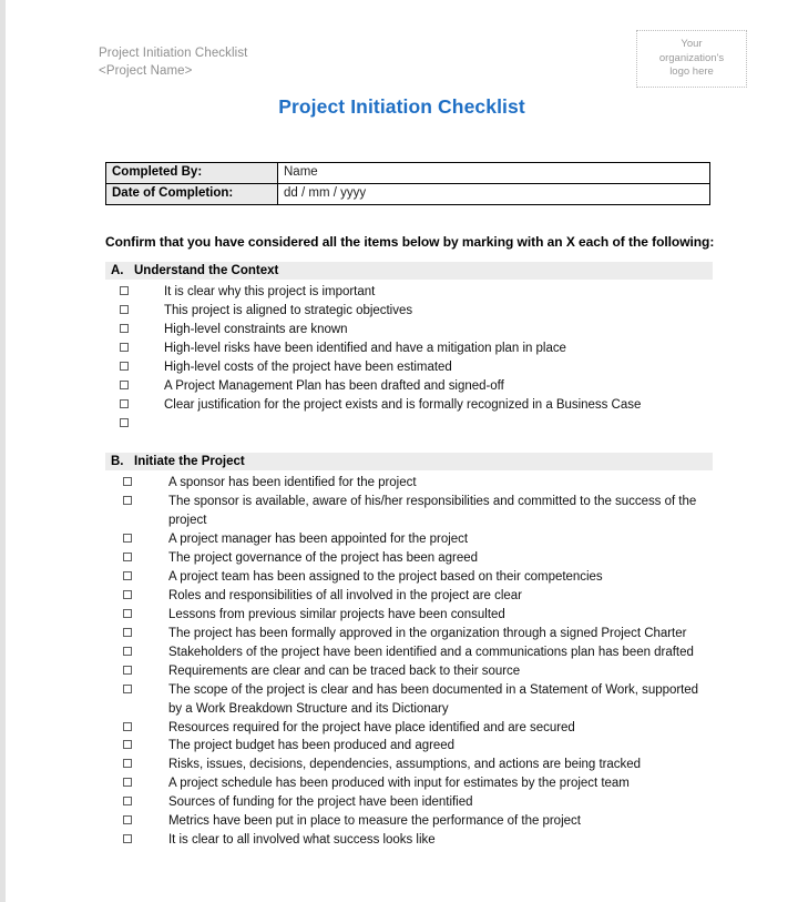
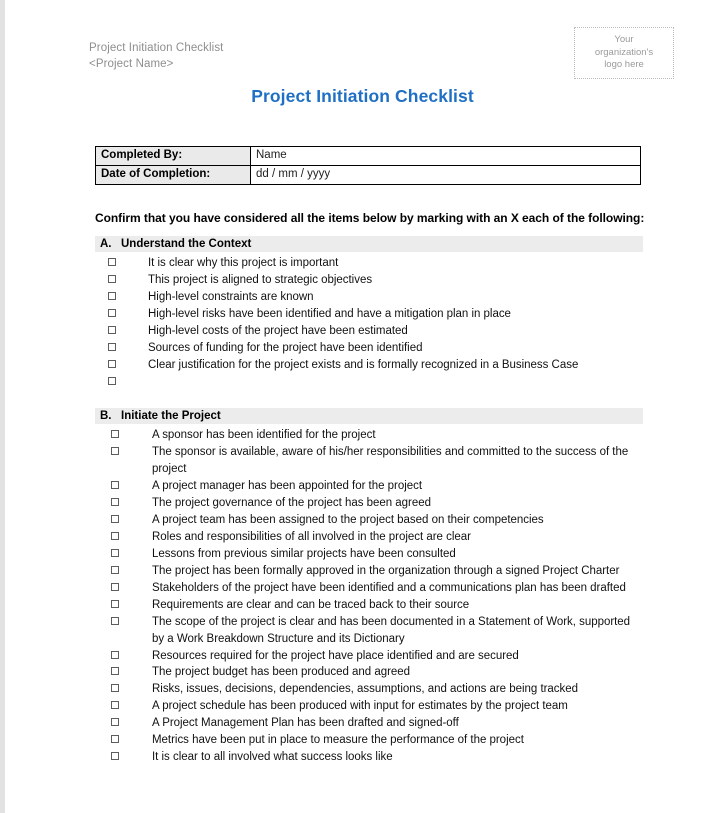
  Project Initiation Checklist
  <Project Name>
  Your
  organization's
  logo here
  Project Initiation Checklist
  Completed By:	Name
  Date of Completion:	dd / mm / yyyy
  Confirm that you have considered all the items below by marking with an X each of the following:
  A.
  Understand the Context
  It is clear why this project is important
  This project is aligned to strategic objectives
  High-level constraints are known
  High-level risks have been identified and have a mitigation plan in place
  High-level costs of the project have been estimated
- A Project Management Plan has been drafted and signed-off
+ Sources of funding for the project have been identified
  Clear justification for the project exists and is formally recognized in a Business Case
  B.
  Initiate the Project
  A sponsor has been identified for the project
  The sponsor is available, aware of his/her responsibilities and committed to the success of the project
  A project manager has been appointed for the project
  The project governance of the project has been agreed
  A project team has been assigned to the project based on their competencies
  Roles and responsibilities of all involved in the project are clear
  Lessons from previous similar projects have been consulted
  The project has been formally approved in the organization through a signed Project Charter
  Stakeholders of the project have been identified and a communications plan has been drafted
  Requirements are clear and can be traced back to their source
  The scope of the project is clear and has been documented in a Statement of Work, supported by a Work Breakdown Structure and its Dictionary
  Resources required for the project have place identified and are secured
  The project budget has been produced and agreed
  Risks, issues, decisions, dependencies, assumptions, and actions are being tracked
  A project schedule has been produced with input for estimates by the project team
- Sources of funding for the project have been identified
+ A Project Management Plan has been drafted and signed-off
  Metrics have been put in place to measure the performance of the project
  It is clear to all involved what success looks like
